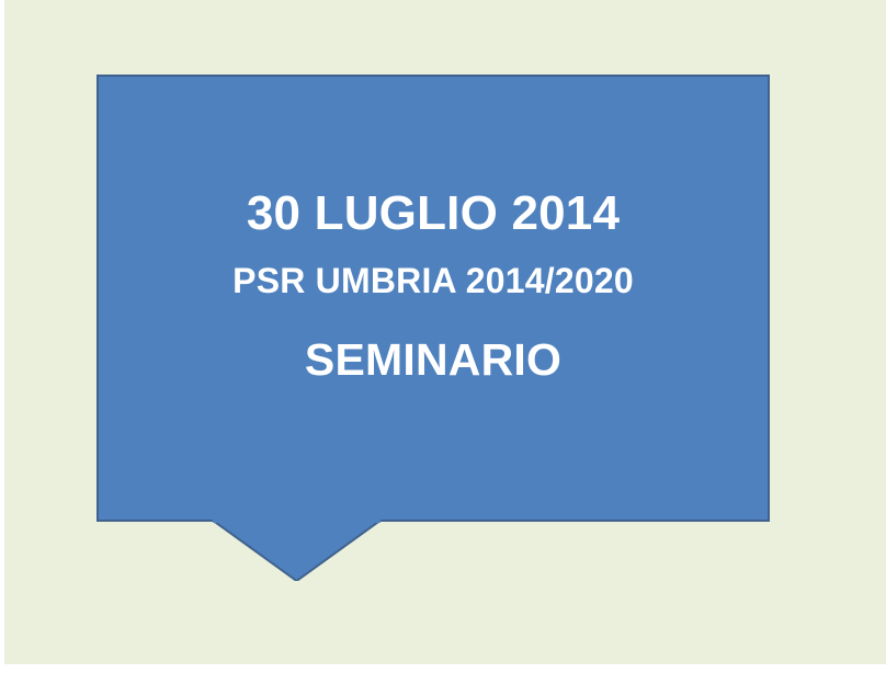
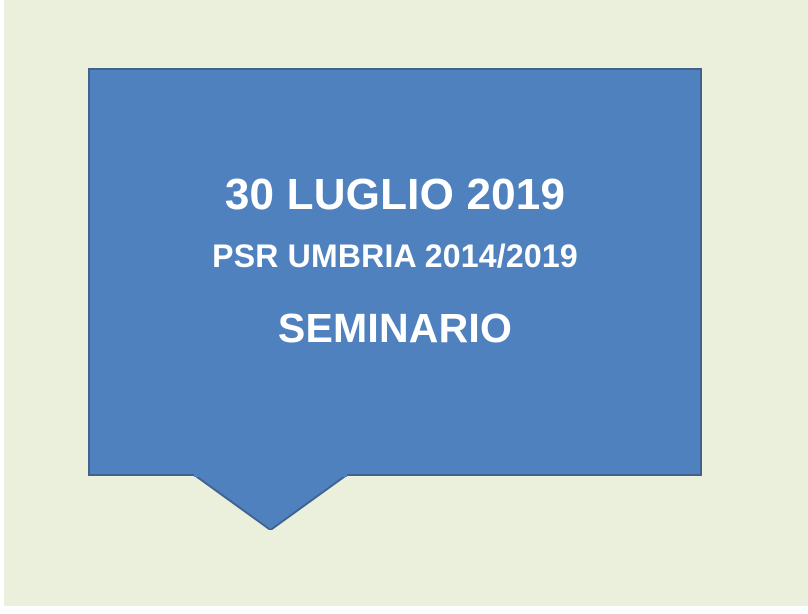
- 30 LUGLIO 2014
+ 30 LUGLIO 2019
- PSR UMBRIA 2014/2020
+ PSR UMBRIA 2014/2019
  SEMINARIO
